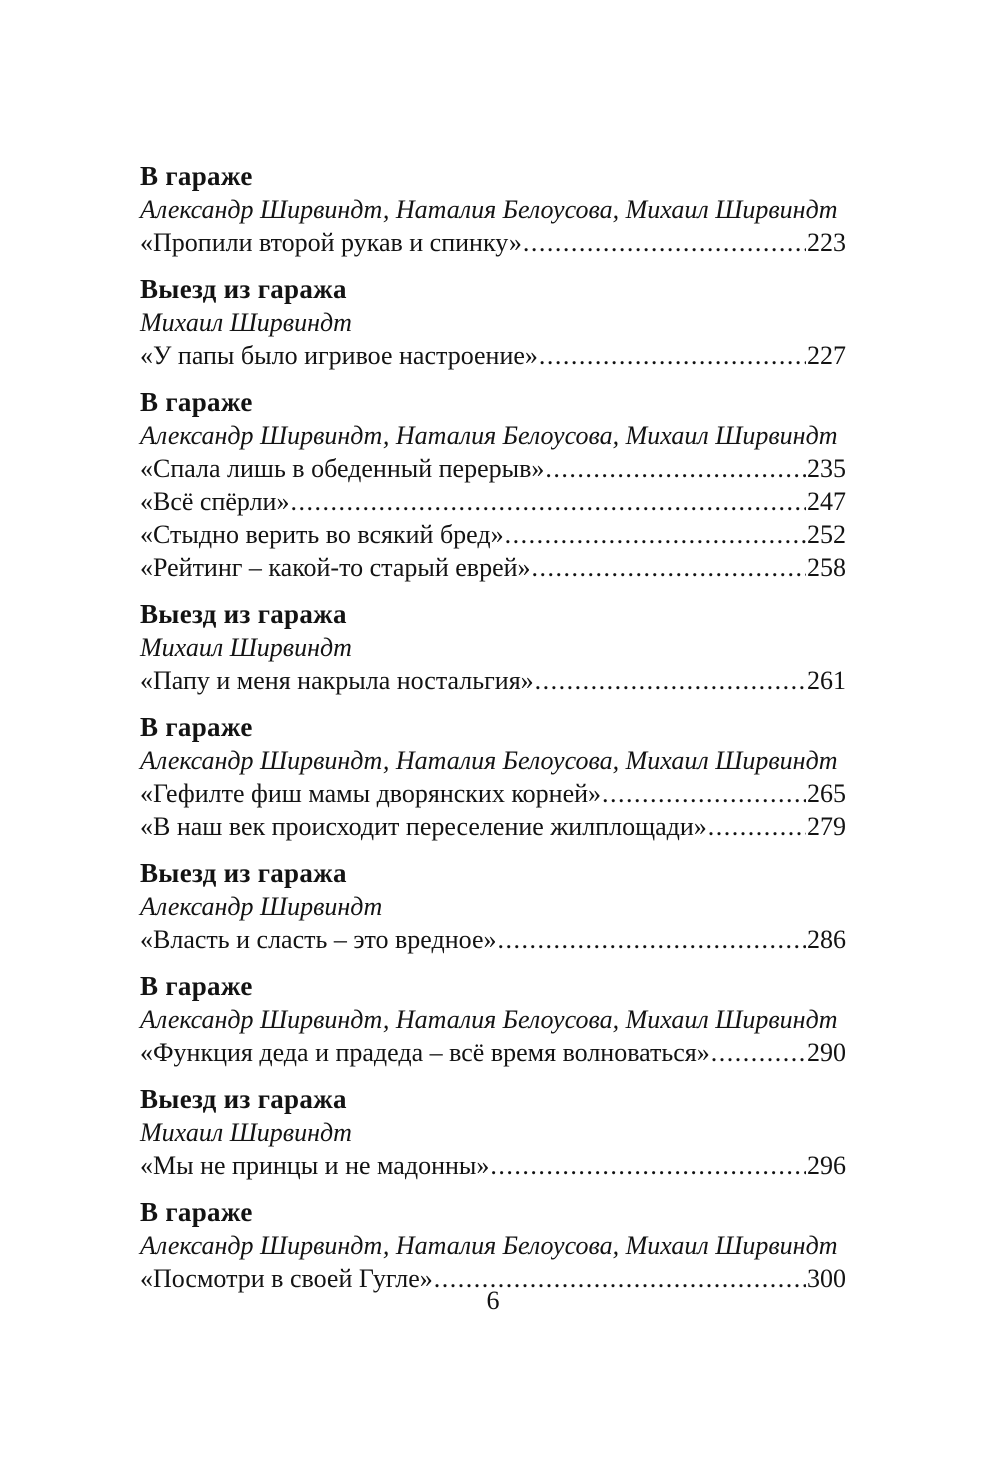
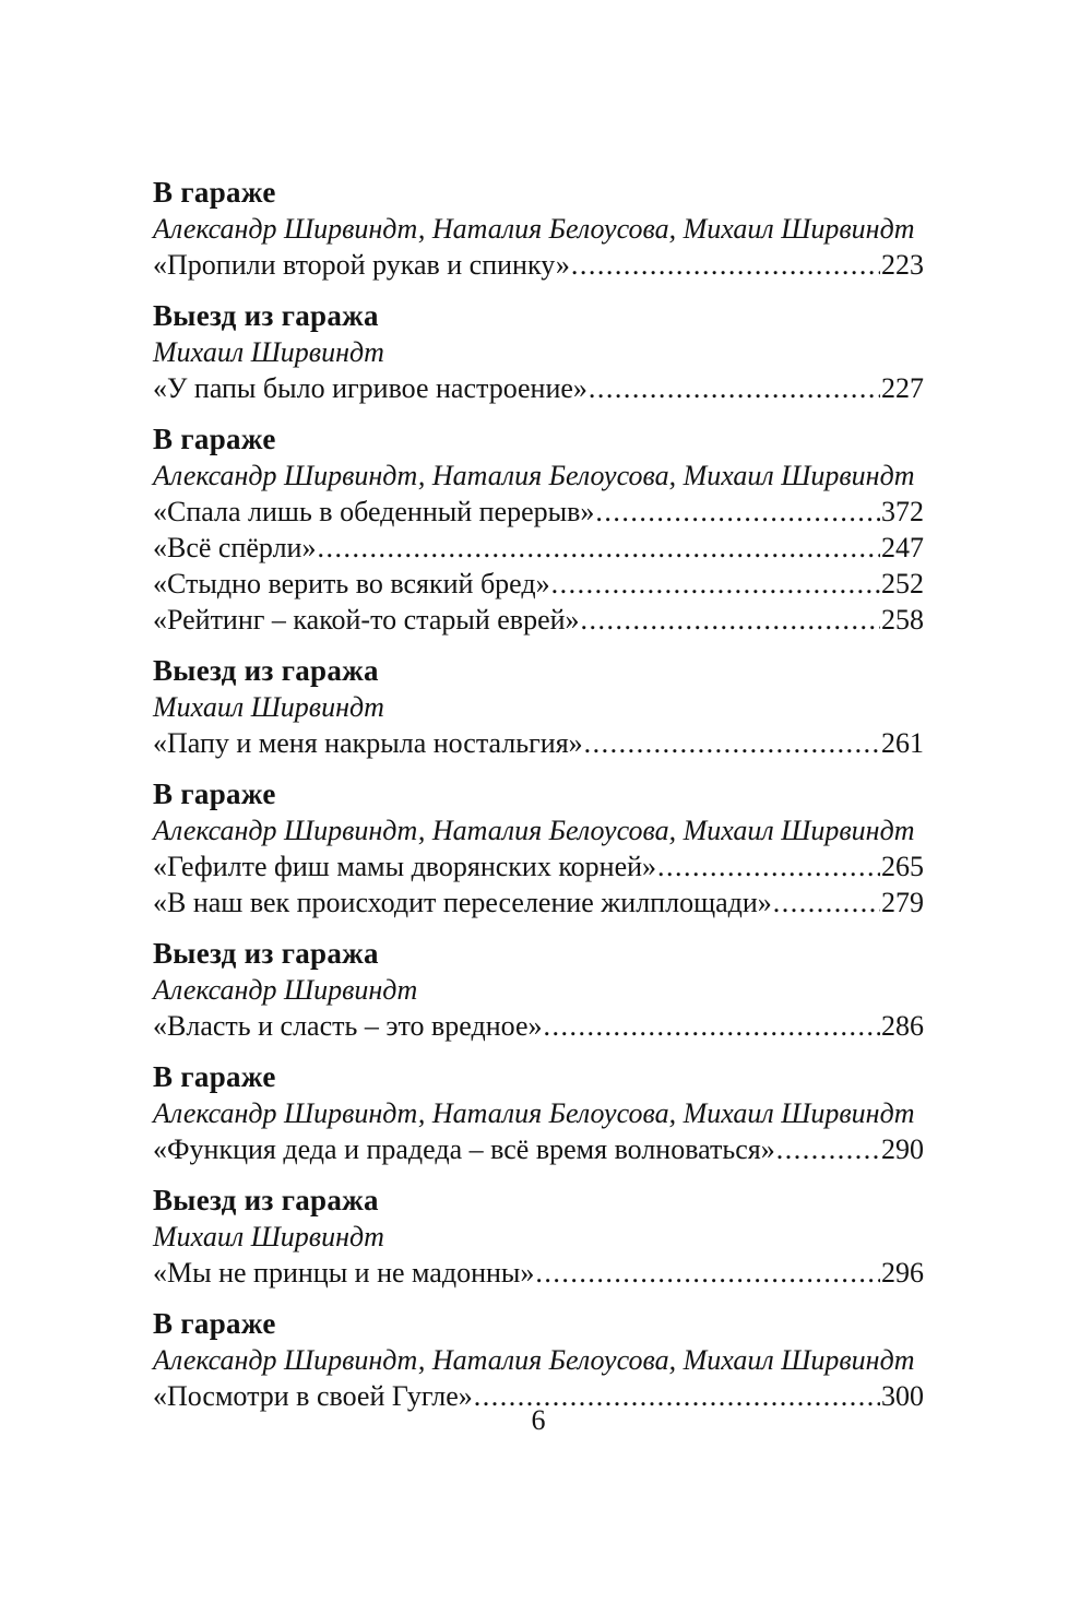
  В гараже
  Александр Ширвиндт, Наталия Белоусова, Михаил Ширвиндт
  «Пропили второй рукав и спинку»
  223
  Выезд из гаража
  Михаил Ширвиндт
  «У папы было игривое настроение»
  227
  В гараже
  Александр Ширвиндт, Наталия Белоусова, Михаил Ширвиндт
  «Спала лишь в обеденный перерыв»
- 235
+ 372
  «Всё спёрли»
  247
  «Стыдно верить во всякий бред»
  252
  «Рейтинг – какой-то старый еврей»
  258
  Выезд из гаража
  Михаил Ширвиндт
  «Папу и меня накрыла ностальгия»
  261
  В гараже
  Александр Ширвиндт, Наталия Белоусова, Михаил Ширвиндт
  «Гефилте фиш мамы дворянских корней»
  265
  «В наш век происходит переселение жилплощади»
  279
  Выезд из гаража
  Александр Ширвиндт
  «Власть и сласть – это вредное»
  286
  В гараже
  Александр Ширвиндт, Наталия Белоусова, Михаил Ширвиндт
  «Функция деда и прадеда – всё время волноваться»
  290
  Выезд из гаража
  Михаил Ширвиндт
  «Мы не принцы и не мадонны»
  296
  В гараже
  Александр Ширвиндт, Наталия Белоусова, Михаил Ширвиндт
  «Посмотри в своей Гугле»
  300
  6
